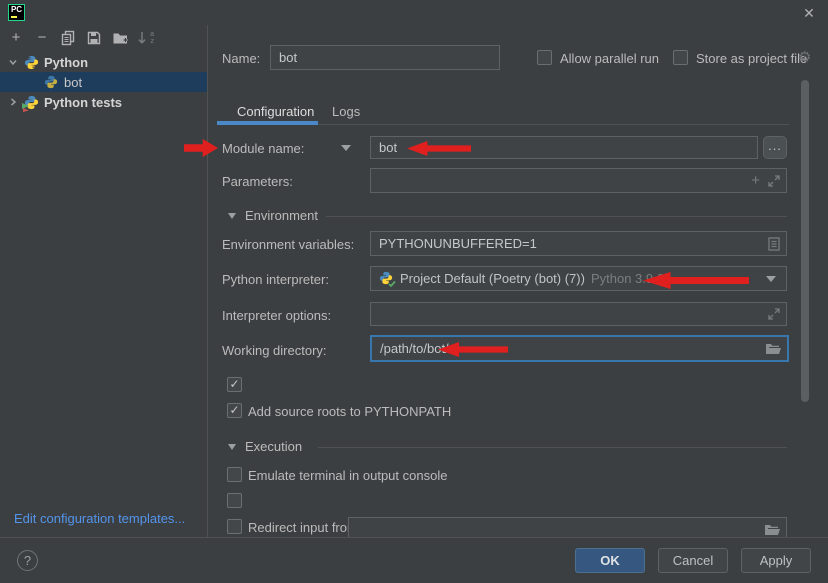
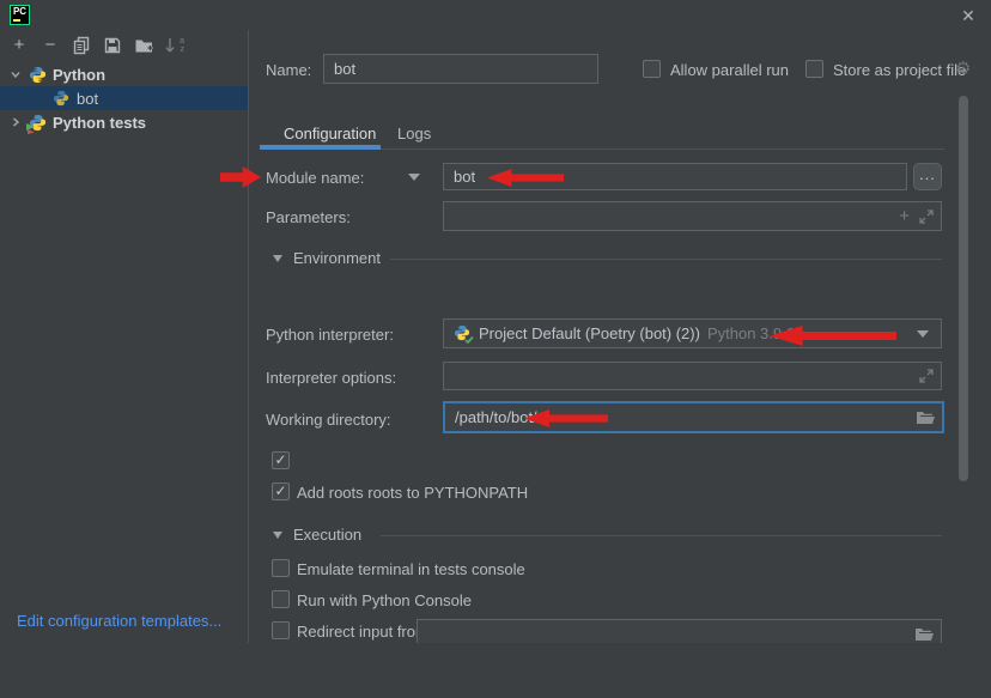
  PC
  ✕
  +
  −
  Python
  bot
  Python tests
  Edit configuration templates...
  Name:
  bot
  Allow parallel run
  Store as project file
  ⚙
  Configuration
  Logs
  Module name:
  bot
  ...
  Parameters:
  +
  Environment
- Environment variables:
- PYTHONUNBUFFERED=1
  Python interpreter:
- Project Default (Poetry (bot) (7))
+ Project Default (Poetry (bot) (2))
  Python 3.
  Interpreter options:
  Working directory:
  /path/to/bo
  ✓
  ✓
- Add source roots to PYTHONPATH
+ Add roots roots to PYTHONPATH
  Execution
- Emulate terminal in output console
+ Emulate terminal in tests console
+ Run with Python Console
  Redirect input fro
- ?
- OK
- Cancel
- Apply
